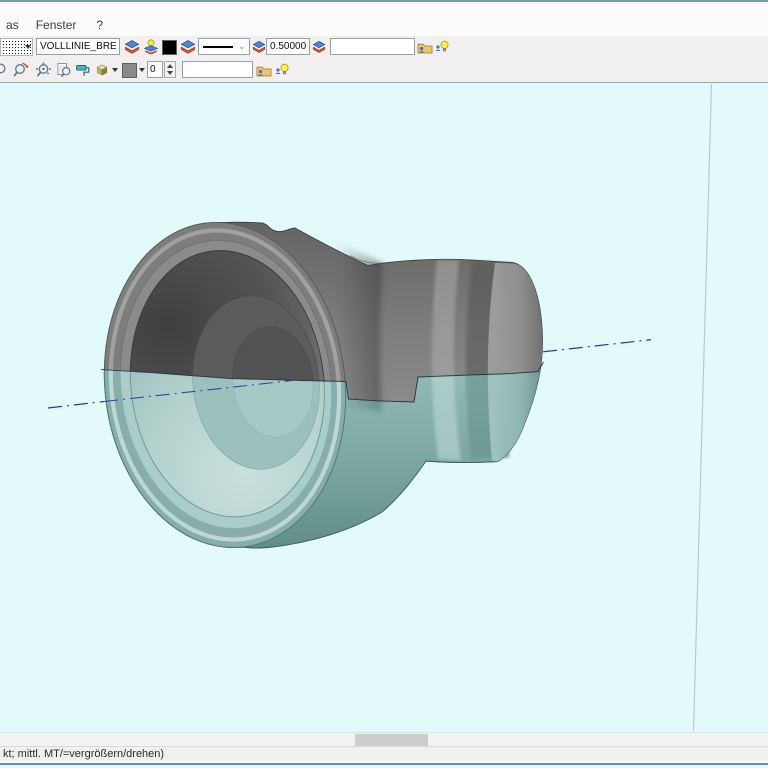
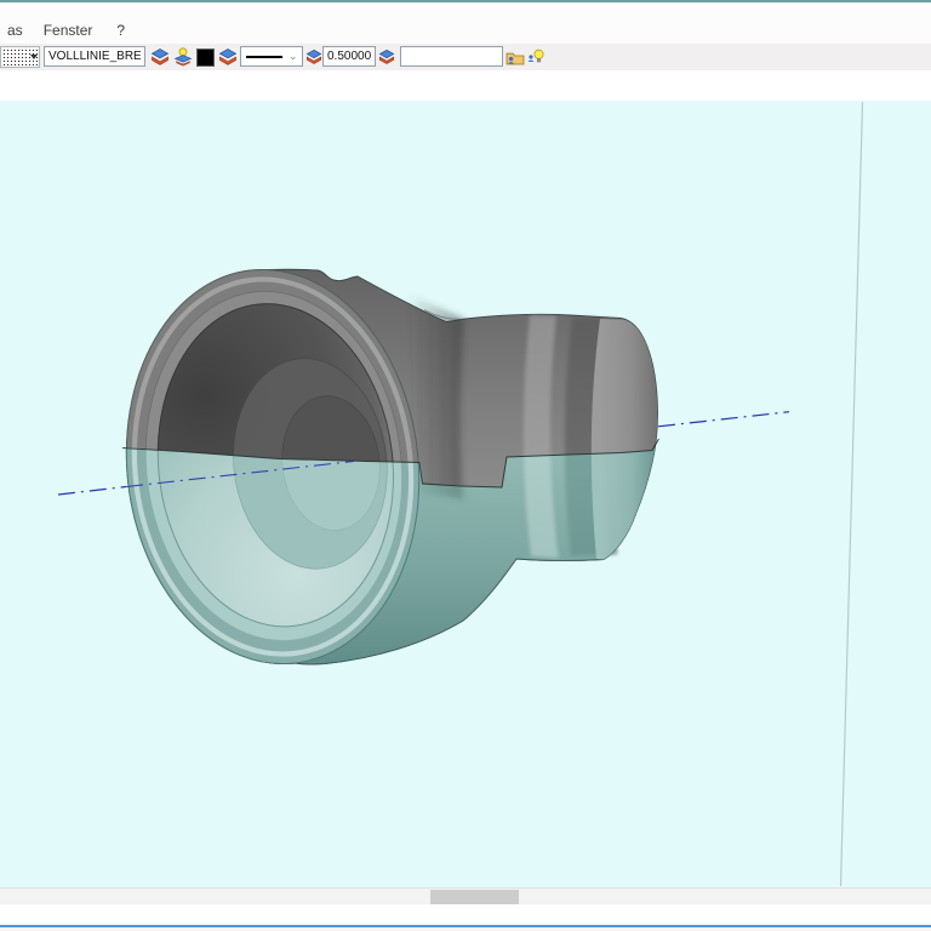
  as
  Fenster
  ?
  VOLLLINIE_BRE
  ⌄
  0.50000
- 0
- kt; mittl. MT/=vergrößern/drehen)
